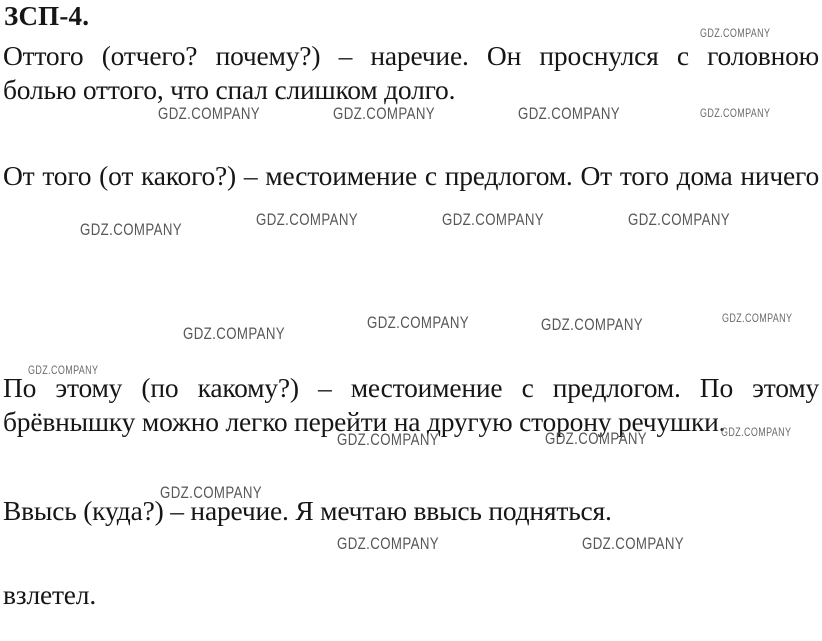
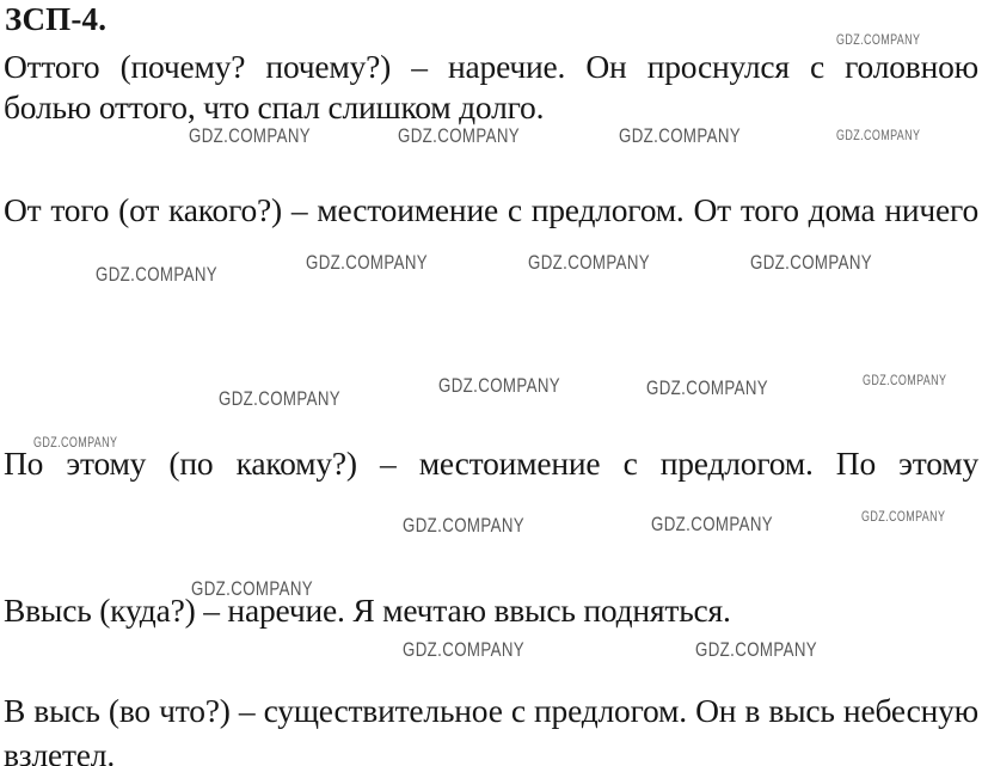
  ЗСП-4.
- Оттого (отчего? почему?) – наречие. Он проснулся с головною
+ Оттого (почему? почему?) – наречие. Он проснулся с головною
  болью оттого, что спал слишком долго.
  От того (от какого?) – местоимение с предлогом. От того дома ничего
  По этому (по какому?) – местоимение с предлогом. По этому
- брёвнышку можно легко перейти на другую сторону речушки.
  Ввысь (куда?) – наречие. Я мечтаю ввысь подняться.
+ В высь (во что?) – существительное с предлогом. Он в высь небесную
  взлетел.
  GDZ.COMPANY
  GDZ.COMPANY
  GDZ.COMPANY
  GDZ.COMPANY
  GDZ.COMPANY
  GDZ.COMPANY
  GDZ.COMPANY
  GDZ.COMPANY
  GDZ.COMPANY
  GDZ.COMPANY
  GDZ.COMPANY
  GDZ.COMPANY
  GDZ.COMPANY
  GDZ.COMPANY
  GDZ.COMPANY
  GDZ.COMPANY
  GDZ.COMPANY
  GDZ.COMPANY
  GDZ.COMPANY
  GDZ.COMPANY
